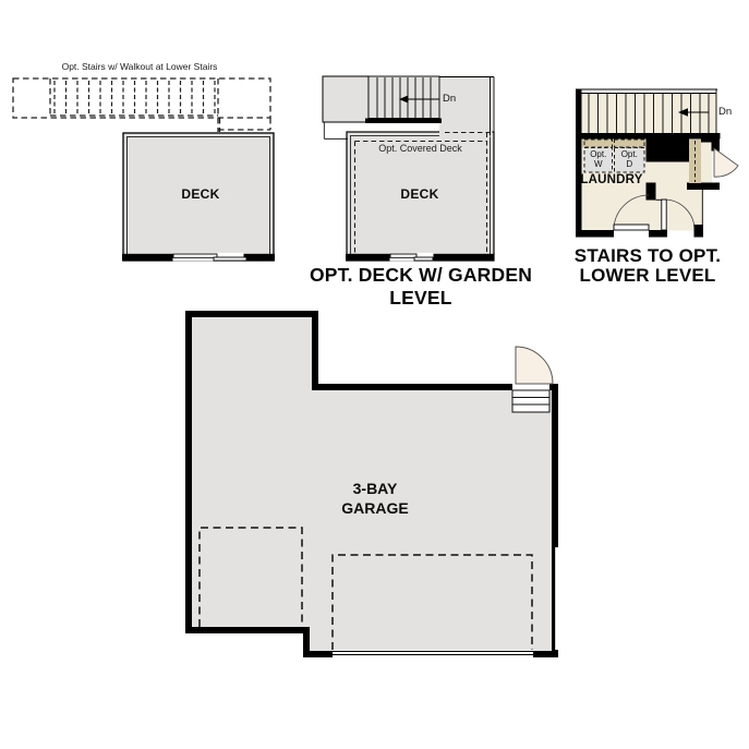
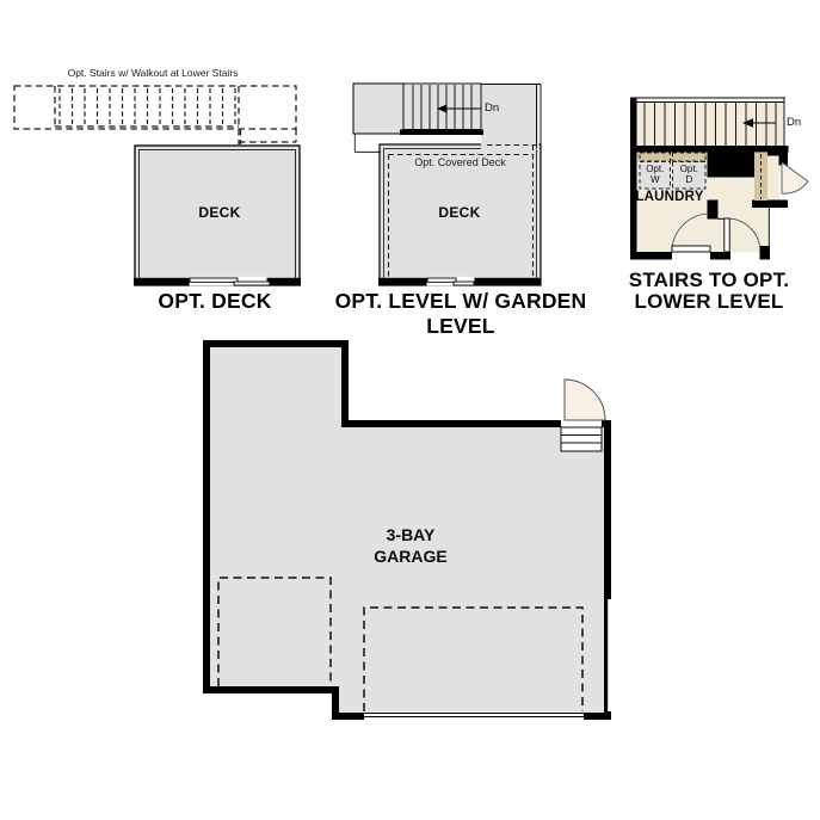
  Opt. Stairs w/ Walkout at Lower Stairs
  DECK
+ OPT. DECK
  Dn
  Opt. Covered Deck
  DECK
- OPT. DECK W/ GARDEN LEVEL
+ OPT. LEVEL W/ GARDEN LEVEL
  Dn
  Opt.
  W
  Opt.
  D
  LAUNDRY
  STAIRS TO OPT.
  LOWER LEVEL
  3-BAY
  GARAGE
